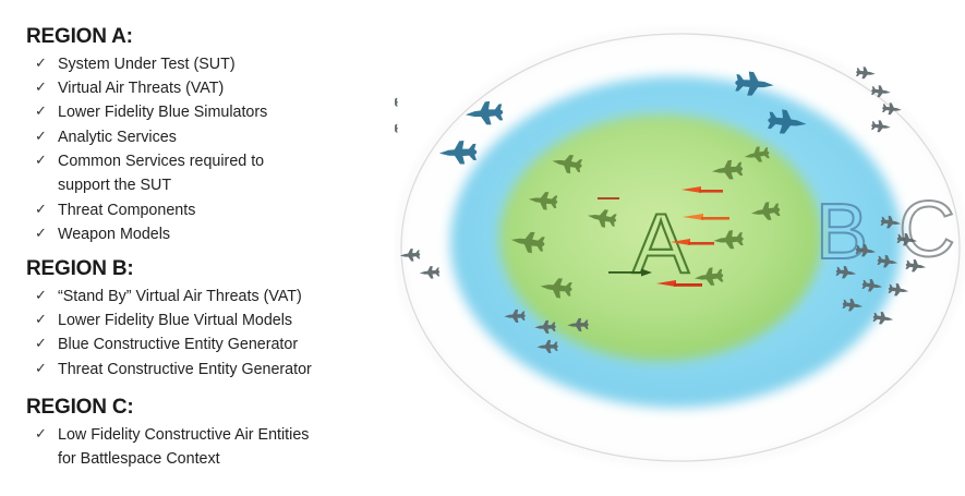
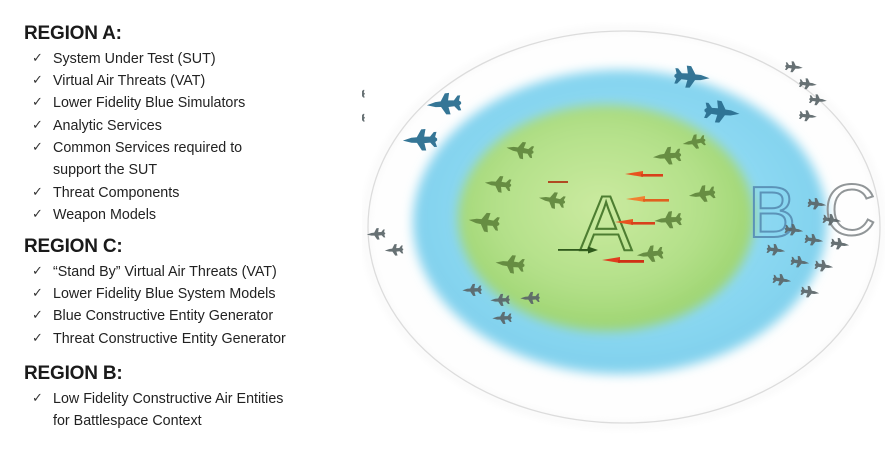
  REGION A:
  ✓
  System Under Test (SUT)
  ✓
  Virtual Air Threats (VAT)
  ✓
  Lower Fidelity Blue Simulators
  ✓
  Analytic Services
  ✓
  Common Services required to
  support the SUT
  ✓
  Threat Components
  ✓
  Weapon Models
- REGION B:
+ REGION C:
  ✓
  “Stand By” Virtual Air Threats (VAT)
  ✓
- Lower Fidelity Blue Virtual Models
+ Lower Fidelity Blue System Models
  ✓
  Blue Constructive Entity Generator
  ✓
  Threat Constructive Entity Generator
- REGION C:
+ REGION B:
  ✓
  Low Fidelity Constructive Air Entities
  for Battlespace Context
  A
  B
  C
